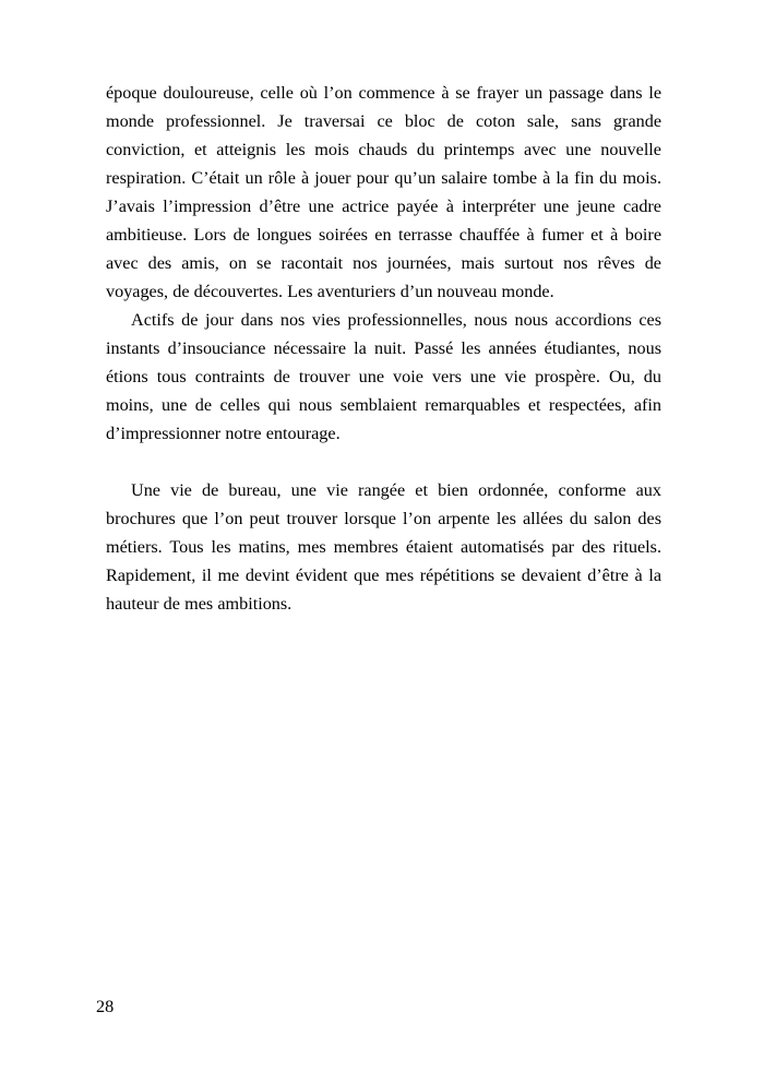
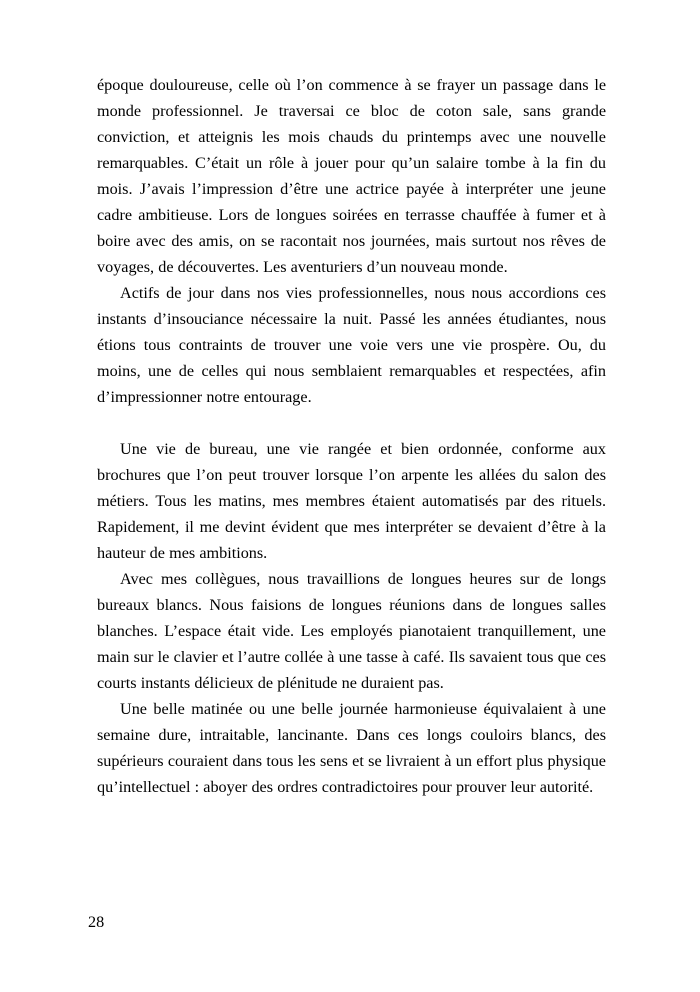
- époque douloureuse, celle où l’on commence à se frayer un passage dans le monde professionnel. Je traversai ce bloc de coton sale, sans grande conviction, et atteignis les mois chauds du printemps avec une nouvelle respiration. C’était un rôle à jouer pour qu’un salaire tombe à la fin du mois. J’avais l’impression d’être une actrice payée à interpréter une jeune cadre ambitieuse. Lors de longues soirées en terrasse chauffée à fumer et à boire avec des amis, on se racontait nos journées, mais surtout nos rêves de voyages, de découvertes. Les aventuriers d’un nouveau monde.
+ époque douloureuse, celle où l’on commence à se frayer un passage dans le monde professionnel. Je traversai ce bloc de coton sale, sans grande conviction, et atteignis les mois chauds du printemps avec une nouvelle remarquables. C’était un rôle à jouer pour qu’un salaire tombe à la fin du mois. J’avais l’impression d’être une actrice payée à interpréter une jeune cadre ambitieuse. Lors de longues soirées en terrasse chauffée à fumer et à boire avec des amis, on se racontait nos journées, mais surtout nos rêves de voyages, de découvertes. Les aventuriers d’un nouveau monde.
  Actifs de jour dans nos vies professionnelles, nous nous accordions ces instants d’insouciance nécessaire la nuit. Passé les années étudiantes, nous étions tous contraints de trouver une voie vers une vie prospère. Ou, du moins, une de celles qui nous semblaient remarquables et respectées, afin d’impressionner notre entourage.
- Une vie de bureau, une vie rangée et bien ordonnée, conforme aux brochures que l’on peut trouver lorsque l’on arpente les allées du salon des métiers. Tous les matins, mes membres étaient automatisés par des rituels. Rapidement, il me devint évident que mes répétitions se devaient d’être à la hauteur de mes ambitions.
+ Une vie de bureau, une vie rangée et bien ordonnée, conforme aux brochures que l’on peut trouver lorsque l’on arpente les allées du salon des métiers. Tous les matins, mes membres étaient automatisés par des rituels. Rapidement, il me devint évident que mes interpréter se devaient d’être à la hauteur de mes ambitions.
+ Avec mes collègues, nous travaillions de longues heures sur de longs bureaux blancs. Nous faisions de longues réunions dans de longues salles blanches. L’espace était vide. Les employés pianotaient tranquillement, une main sur le clavier et l’autre collée à une tasse à café. Ils savaient tous que ces courts instants délicieux de plénitude ne duraient pas.
+ Une belle matinée ou une belle journée harmonieuse équivalaient à une semaine dure, intraitable, lancinante. Dans ces longs couloirs blancs, des supérieurs couraient dans tous les sens et se livraient à un effort plus physique qu’intellectuel : aboyer des ordres contradictoires pour prouver leur autorité.
  28
